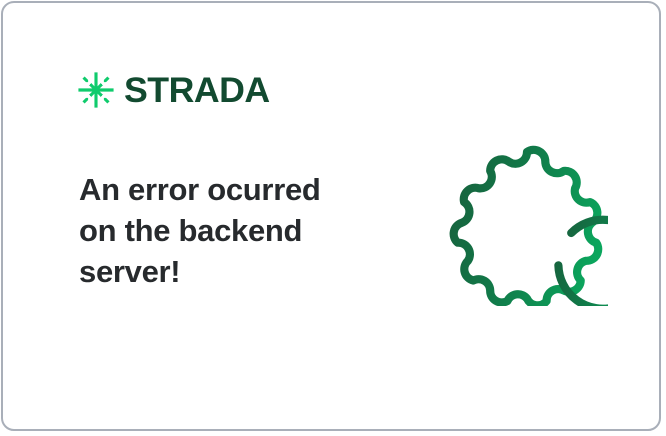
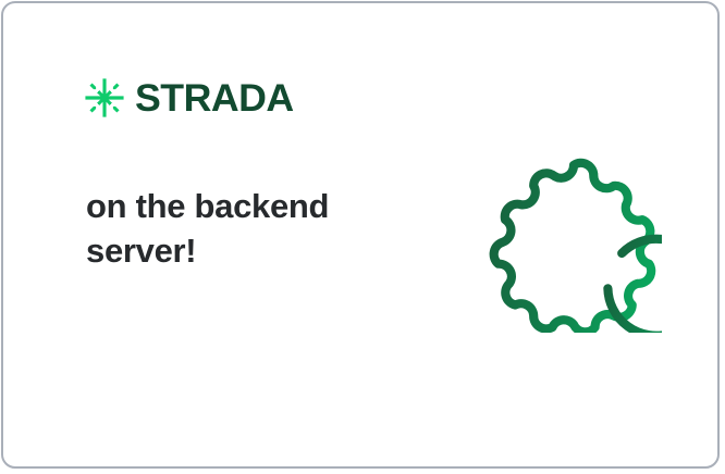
  STRADA
- An error ocurred
  on the backend
  server!
